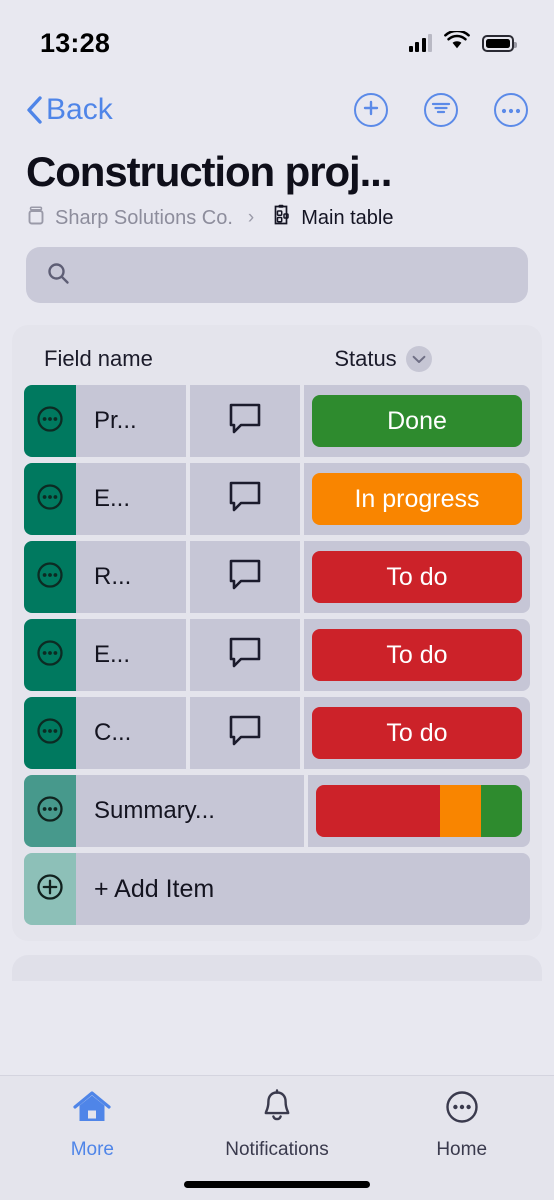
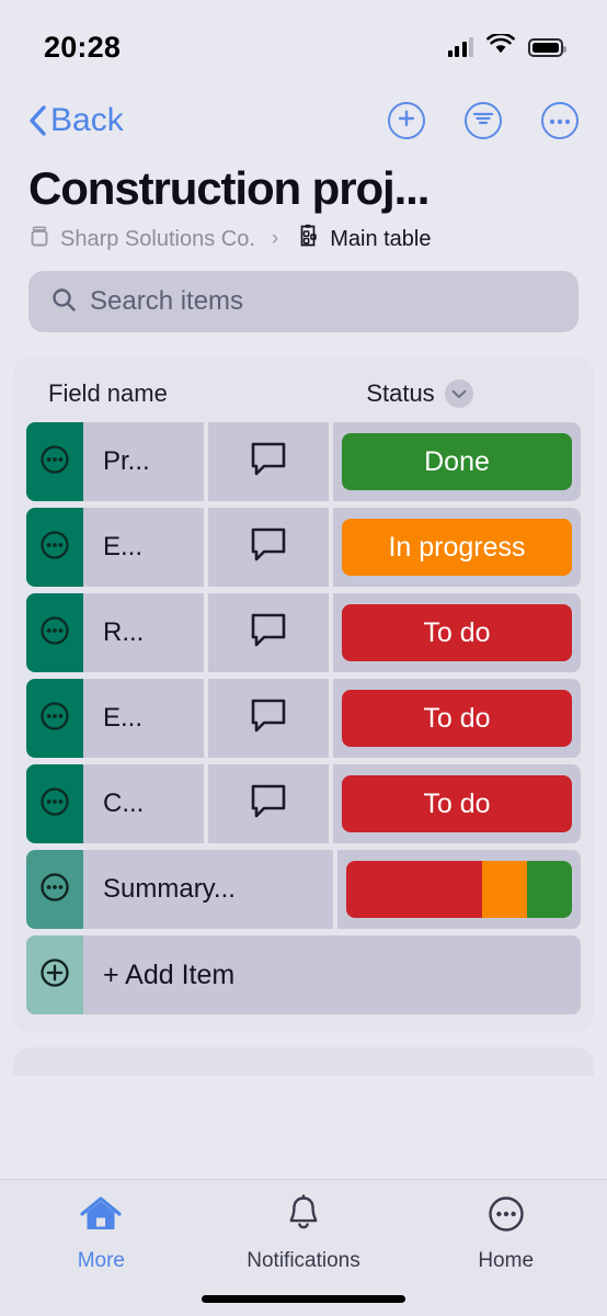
- 13:28
+ 20:28
  Back
  Construction proj...
  Sharp Solutions Co.
  ›
  Main table
+ Search items
  Field name
  Status
  Pr...
  Done
  E...
  In progress
  R...
  To do
  E...
  To do
  C...
  To do
  Summary...
  + Add Item
  More
  Notifications
  Home
